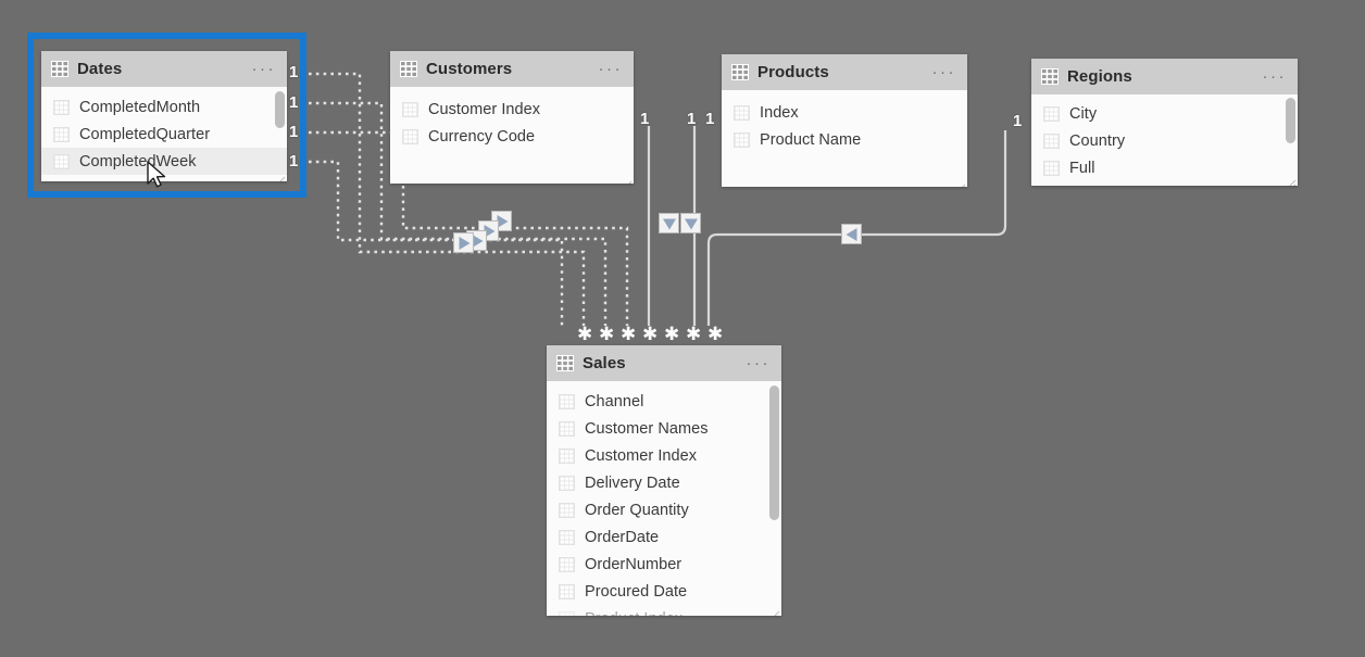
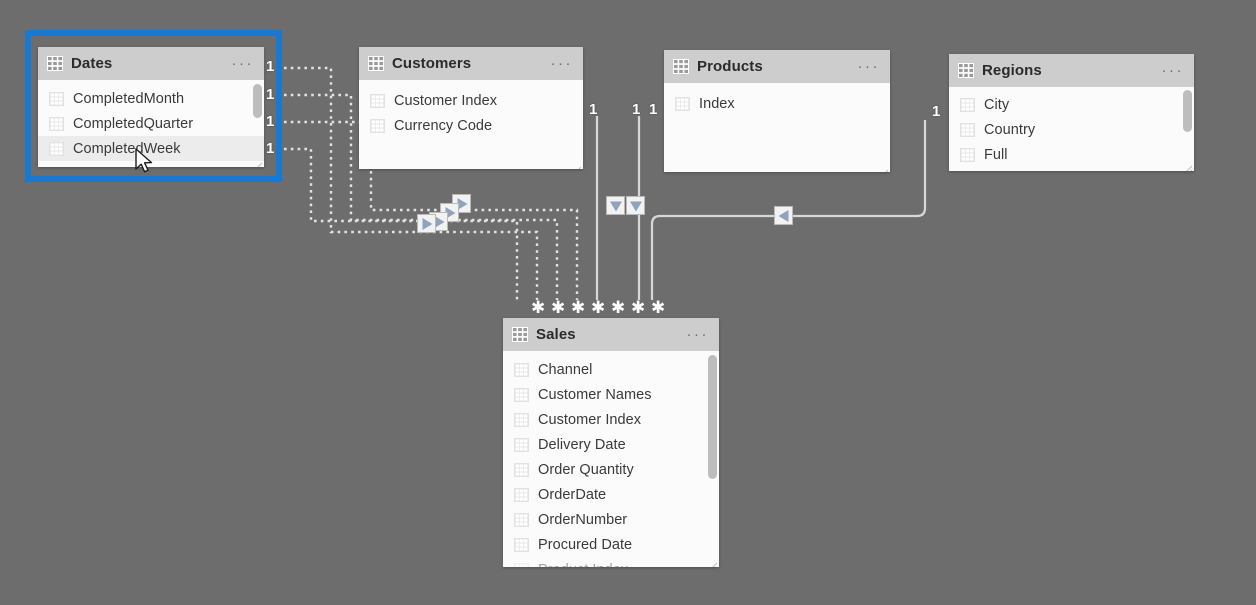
  1
  1
  1
  1
  1
  1
  1
  1
  ✱
  ✱
  ✱
  ✱
  ✱
  ✱
  ✱
  Dates
  ···
  CompletedMonth
  CompletedQuarter
  CompletedWeek
  Customers
  ···
  Customer Index
  Currency Code
  Products
  ···
  Index
- Product Name
  Regions
  ···
  City
  Country
  Full
  Sales
  ···
  Channel
  Customer Names
  Customer Index
  Delivery Date
  Order Quantity
  OrderDate
  OrderNumber
  Procured Date
